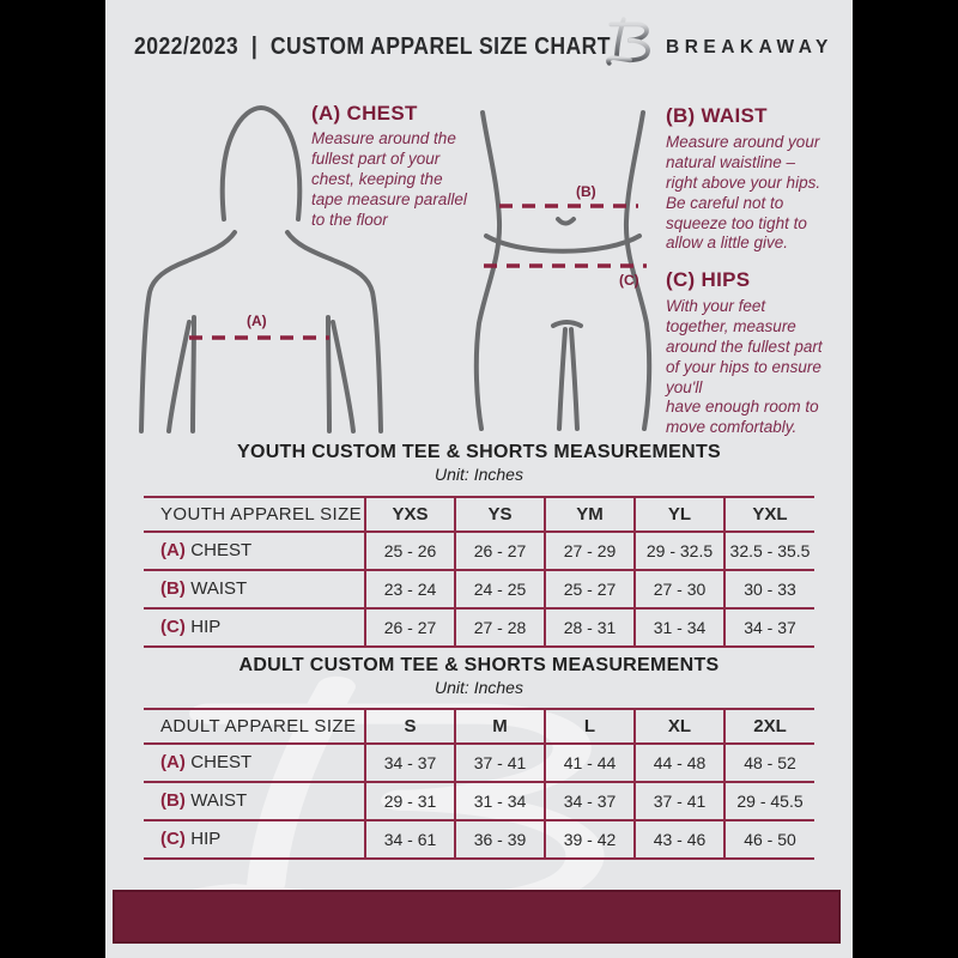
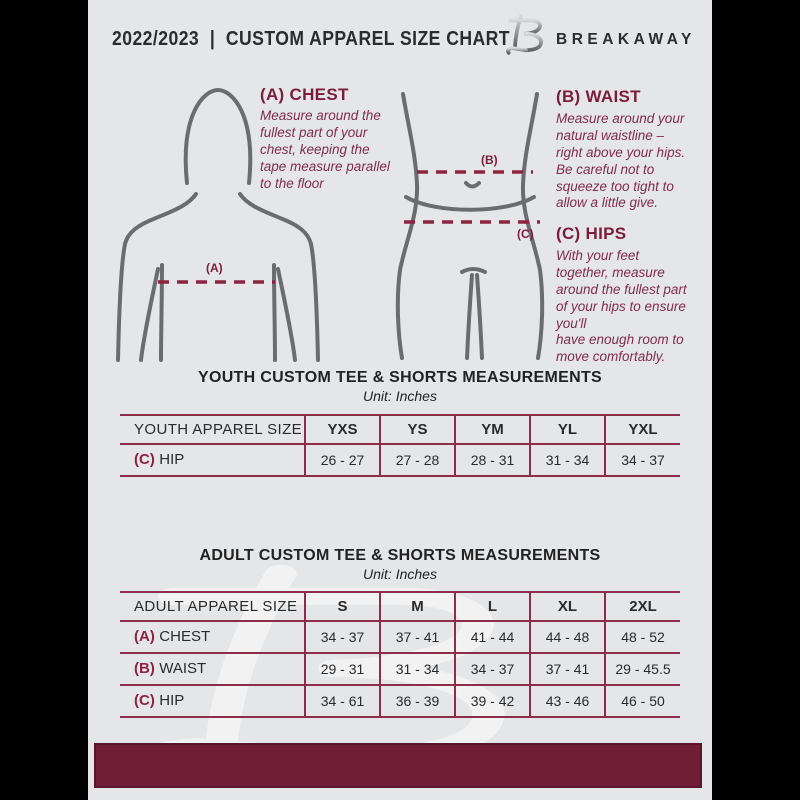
  2022/2023 | CUSTOM APPAREL SIZE CHART
  BREAKAWAY
  (A)
  (B)
  (C)
  (A) CHEST
  Measure around the
  fullest part of your
  chest, keeping the
  tape measure parallel
  to the floor
  (B) WAIST
  Measure around your
  natural waistline –
  right above your hips.
  Be careful not to
  squeeze too tight to
  allow a little give.
  (C) HIPS
  With your feet
  together, measure
  around the fullest part
  of your hips to ensure
  you'll
  have enough room to
  move comfortably.
  YOUTH CUSTOM TEE & SHORTS MEASUREMENTS
  Unit: Inches
  YOUTH APPAREL SIZE	YXS	YS	YM	YL	YXL
- (A) CHEST	25 - 26	26 - 27	27 - 29	29 - 32.5	32.5 - 35.5
- (B) WAIST	23 - 24	24 - 25	25 - 27	27 - 30	30 - 33
  (C) HIP	26 - 27	27 - 28	28 - 31	31 - 34	34 - 37
  ADULT CUSTOM TEE & SHORTS MEASUREMENTS
  Unit: Inches
  ADULT APPAREL SIZE	S	M	L	XL	2XL
  (A) CHEST	34 - 37	37 - 41	41 - 44	44 - 48	48 - 52
  (B) WAIST	29 - 31	31 - 34	34 - 37	37 - 41	29 - 45.5
  (C) HIP	34 - 61	36 - 39	39 - 42	43 - 46	46 - 50
